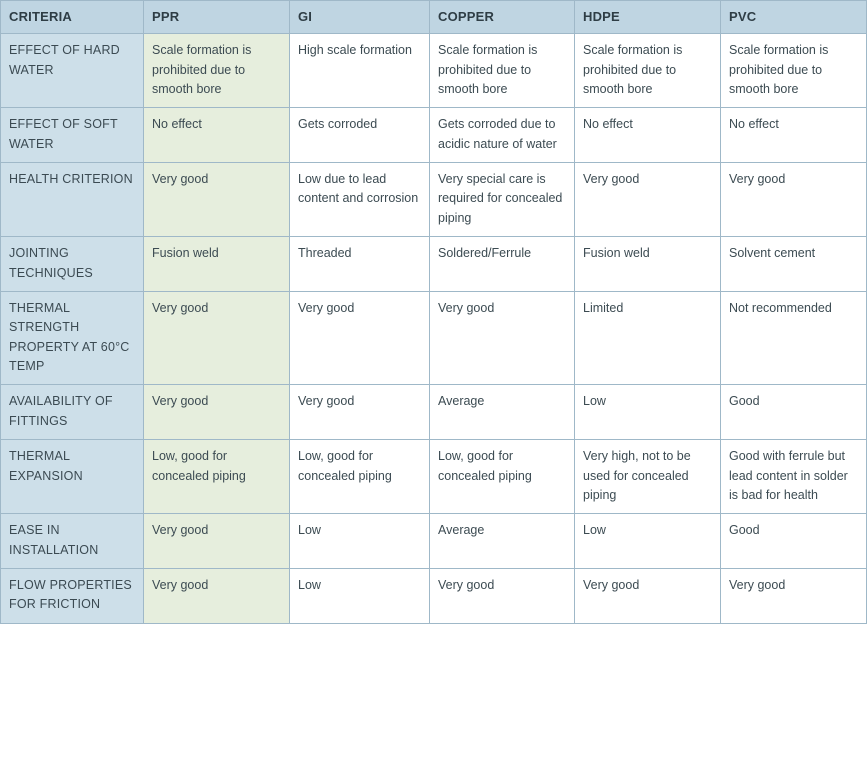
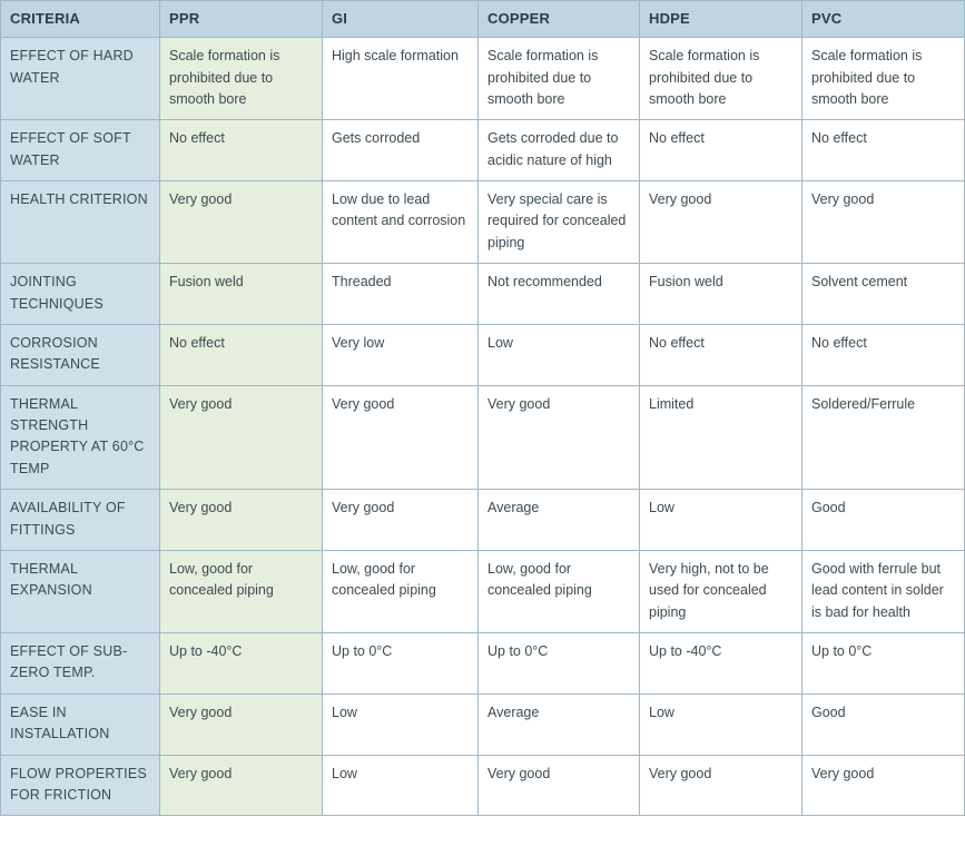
  CRITERIA	PPR	GI	COPPER	HDPE	PVC
  EFFECT OF HARD WATER	Scale formation is prohibited due to smooth bore	High scale formation	Scale formation is prohibited due to smooth bore	Scale formation is prohibited due to smooth bore	Scale formation is prohibited due to smooth bore
- EFFECT OF SOFT WATER	No effect	Gets corroded	Gets corroded due to acidic nature of water	No effect	No effect
+ EFFECT OF SOFT WATER	No effect	Gets corroded	Gets corroded due to acidic nature of high	No effect	No effect
  HEALTH CRITERION	Very good	Low due to lead content and corrosion	Very special care is required for concealed piping	Very good	Very good
- JOINTING TECHNIQUES	Fusion weld	Threaded	Soldered/Ferrule	Fusion weld	Solvent cement
+ JOINTING TECHNIQUES	Fusion weld	Threaded	Not recommended	Fusion weld	Solvent cement
+ CORROSION RESISTANCE	No effect	Very low	Low	No effect	No effect
- THERMAL STRENGTH PROPERTY AT 60°C TEMP	Very good	Very good	Very good	Limited	Not recommended
+ THERMAL STRENGTH PROPERTY AT 60°C TEMP	Very good	Very good	Very good	Limited	Soldered/Ferrule
  AVAILABILITY OF FITTINGS	Very good	Very good	Average	Low	Good
  THERMAL EXPANSION	Low, good for concealed piping	Low, good for concealed piping	Low, good for concealed piping	Very high, not to be used for concealed piping	Good with ferrule but lead content in solder is bad for health
+ EFFECT OF SUB-ZERO TEMP.	Up to -40°C	Up to 0°C	Up to 0°C	Up to -40°C	Up to 0°C
  EASE IN INSTALLATION	Very good	Low	Average	Low	Good
  FLOW PROPERTIES FOR FRICTION	Very good	Low	Very good	Very good	Very good
